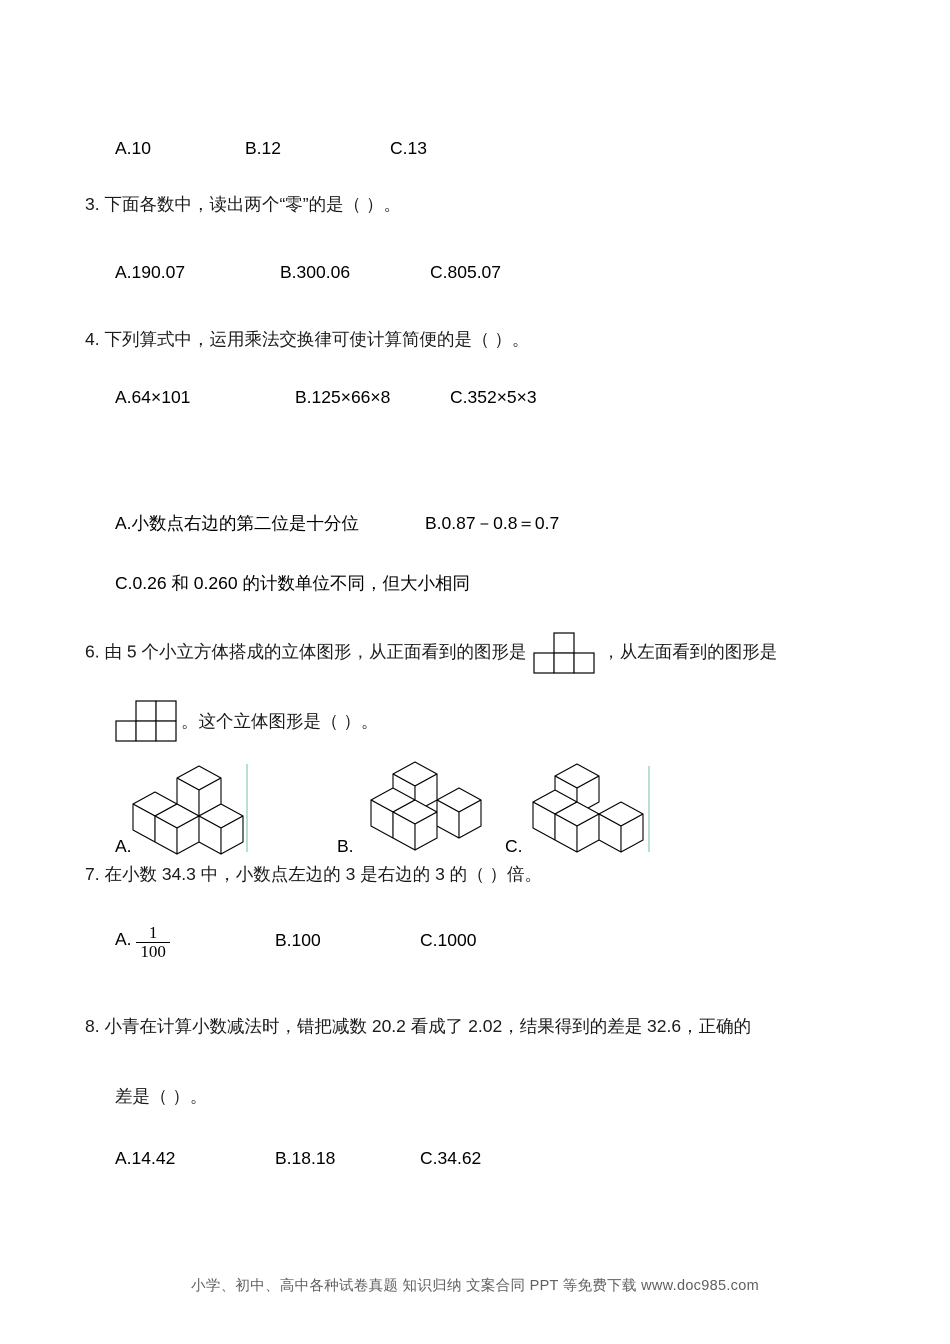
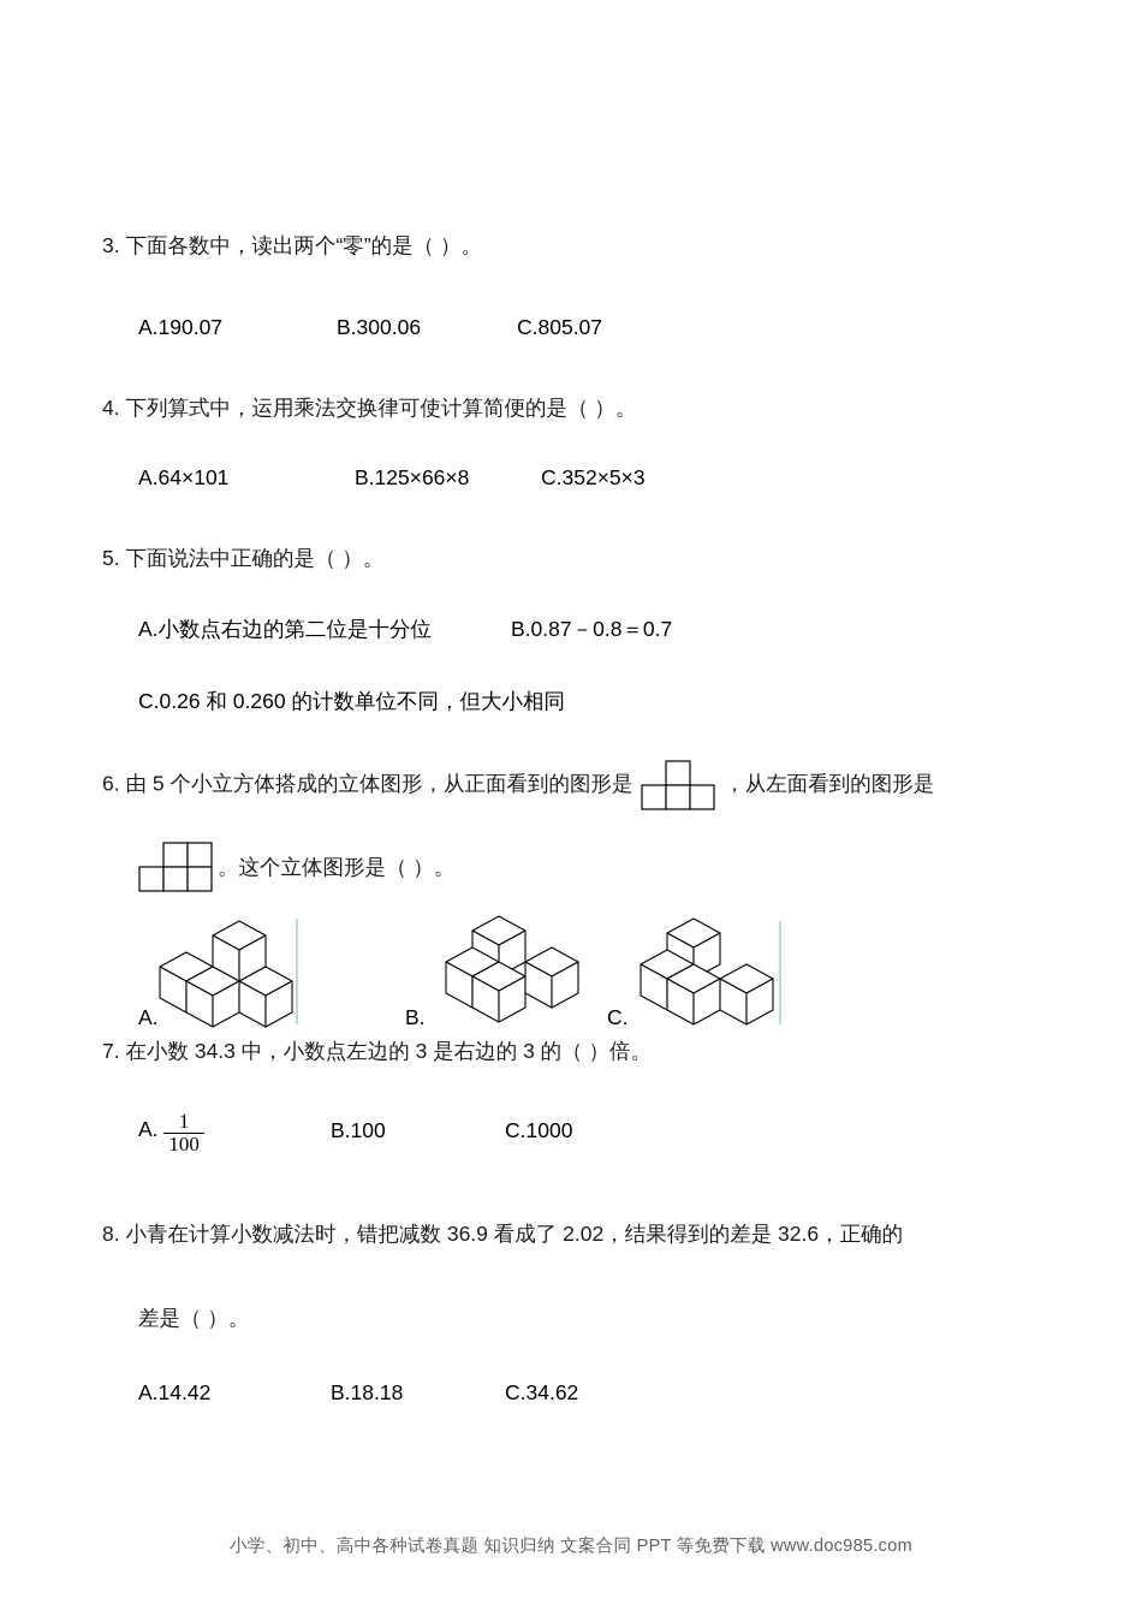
- A.10
- B.12
- C.13
  3. 下面各数中，读出两个“零”的是（ ）。
  A.190.07
  B.300.06
  C.805.07
  4. 下列算式中，运用乘法交换律可使计算简便的是（ ）。
  A.64×101
  B.125×66×8
  C.352×5×3
+ 5. 下面说法中正确的是（ ）。
  A.小数点右边的第二位是十分位
  B.0.87－0.8＝0.7
  C.0.26 和 0.260 的计数单位不同，但大小相同
  6. 由 5 个小立方体搭成的立体图形，从正面看到的图形是 ，从左面看到的图形是
  。这个立体图形是（ ）。
  A.
  B.
  C.
  7. 在小数 34.3 中，小数点左边的 3 是右边的 3 的（ ）倍。
  A.
  1
  100
  B.100
  C.1000
- 8. 小青在计算小数减法时，错把减数 20.2 看成了 2.02，结果得到的差是 32.6，正确的
+ 8. 小青在计算小数减法时，错把减数 36.9 看成了 2.02，结果得到的差是 32.6，正确的
  差是（ ）。
  A.14.42
  B.18.18
  C.34.62
  小学、初中、高中各种试卷真题 知识归纳 文案合同 PPT 等免费下载 www.doc985.com
